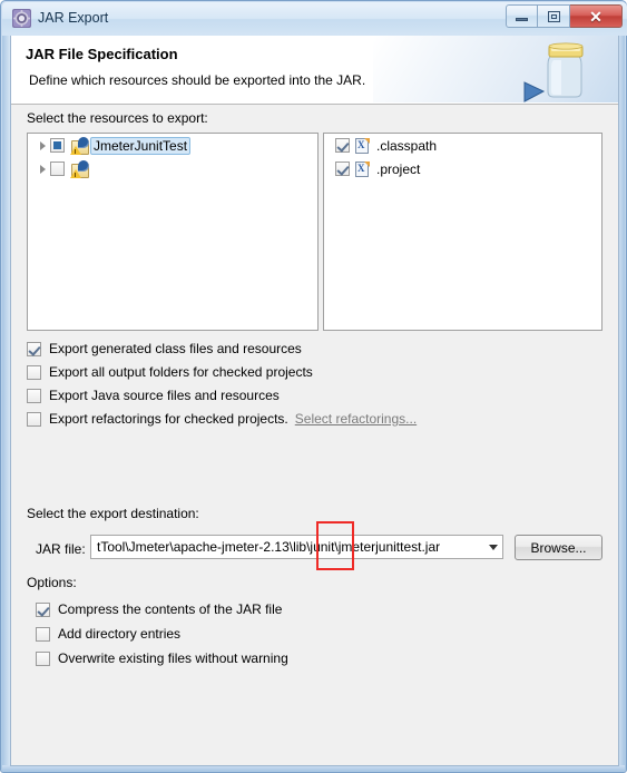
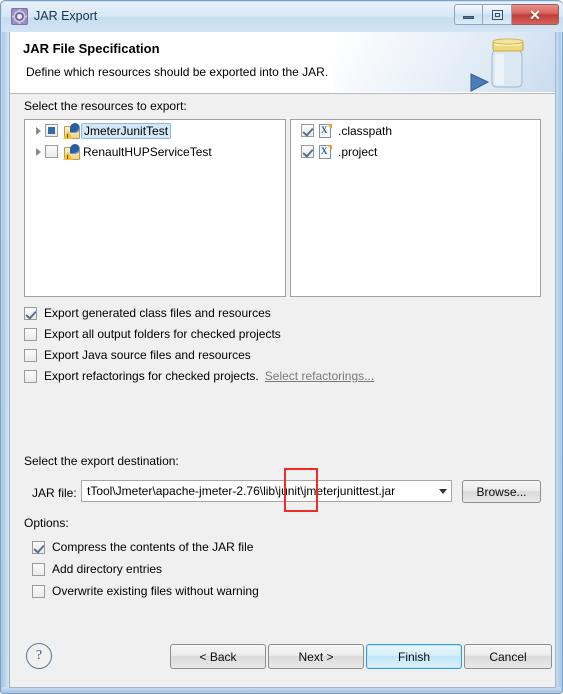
  JAR Export
  ✕
  JAR File Specification
  Define which resources should be exported into the JAR.
  Select the resources to export:
  JmeterJunitTest
+ RenaultHUPServiceTest
  X
  .classpath
  X
  .project
  Export generated class files and resources
  Export all output folders for checked projects
  Export Java source files and resources
  Export refactorings for checked projects.
  Select refactorings...
  Select the export destination:
  JAR file:
- tTool\Jmeter\apache-jmeter-2.13\lib\junit\jmeterjunittest.jar
+ tTool\Jmeter\apache-jmeter-2.76\lib\junit\jmeterjunittest.jar
  Browse...
  Options:
  Compress the contents of the JAR file
  Add directory entries
  Overwrite existing files without warning
+ ?
+ < Back
+ Next >
+ Finish
+ Cancel
